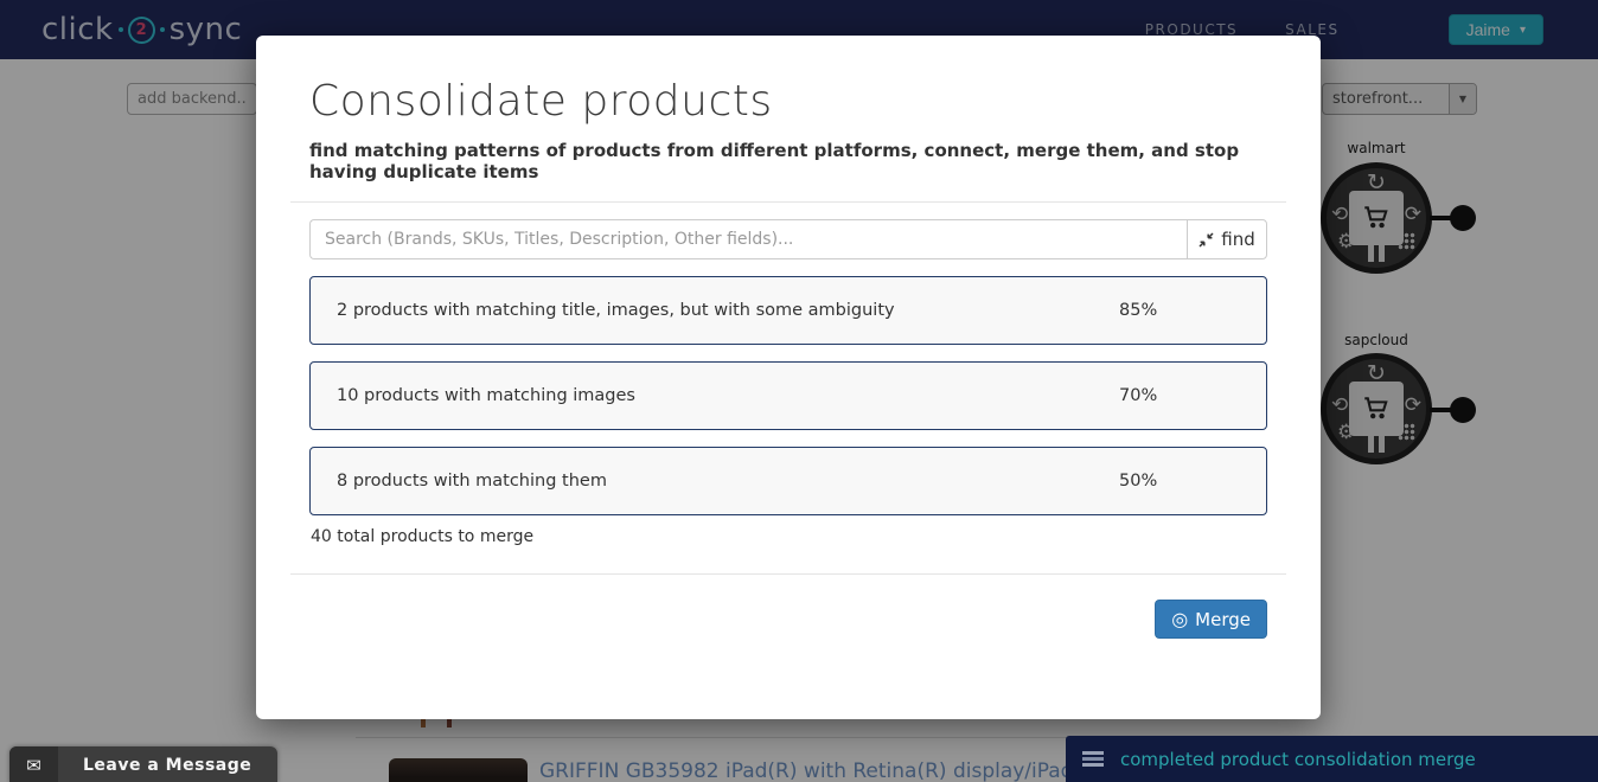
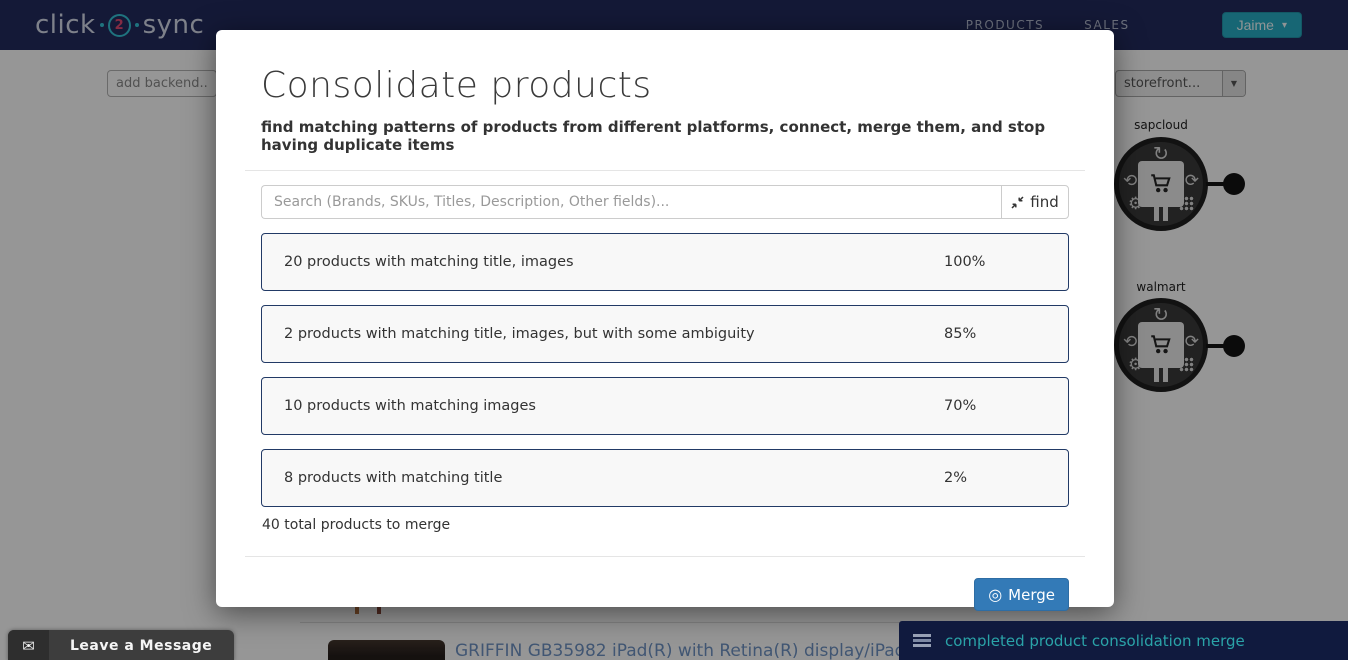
  click
  2
  sync
  PRODUCTS
  SALES
  Jaime
  ▾
  add backend..
  storefront...
  ▼
- walmart
+ sapcloud
  ↻
  ⟲
  ⟳
  ⚙
- sapcloud
+ walmart
  ↻
  ⟲
  ⟳
  ⚙
  GRIFFIN GB35982 iPad(R) with Retina(R) display/iPa
  Consolidate products
  find matching patterns of products from different platforms, connect, merge them, and stop having duplicate items
  Search (Brands, SKUs, Titles, Description, Other fields)...
  find
+ 20 products with matching title, images
+ 100%
  2 products with matching title, images, but with some ambiguity
  85%
  10 products with matching images
  70%
- 8 products with matching them
+ 8 products with matching title
- 50%
+ 2%
  40 total products to merge
  ◎
  Merge
  ✉
  Leave a Message
  completed product consolidation merge
